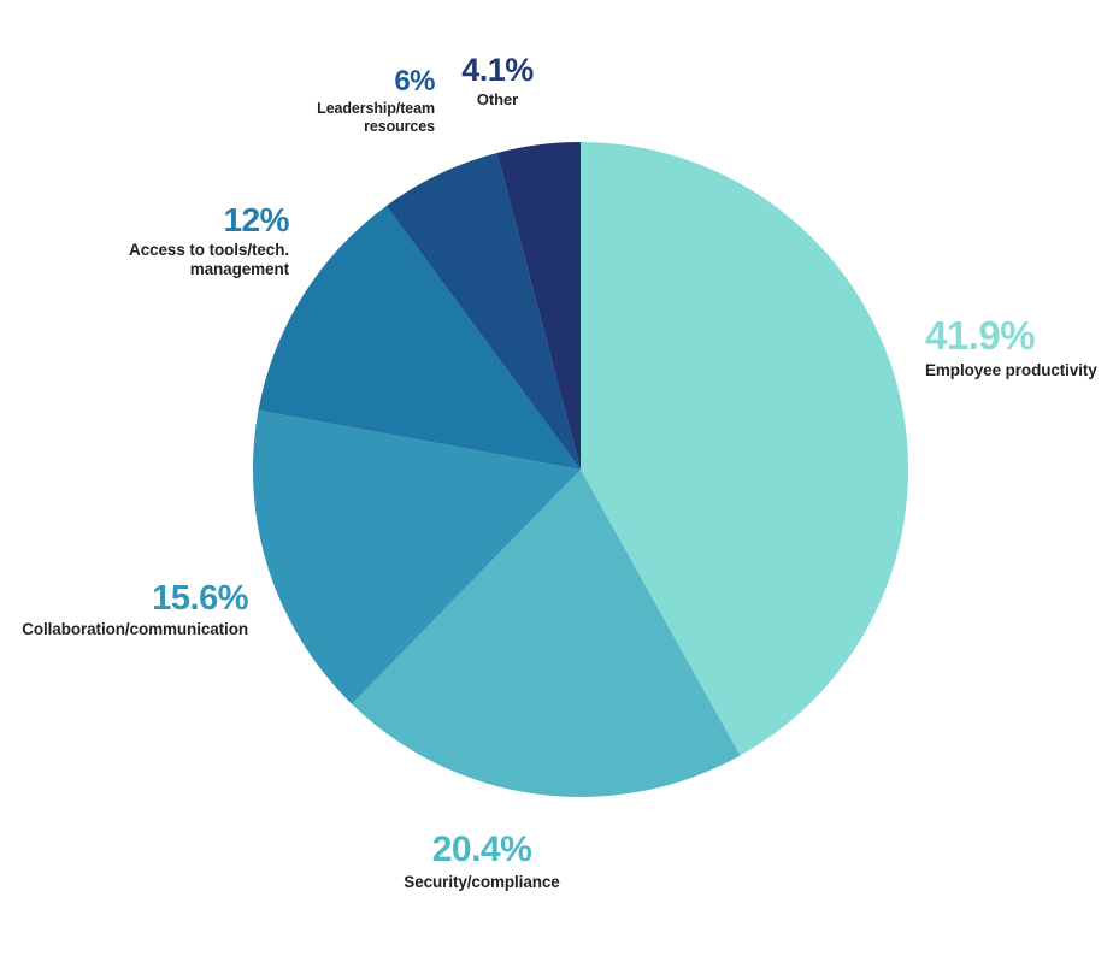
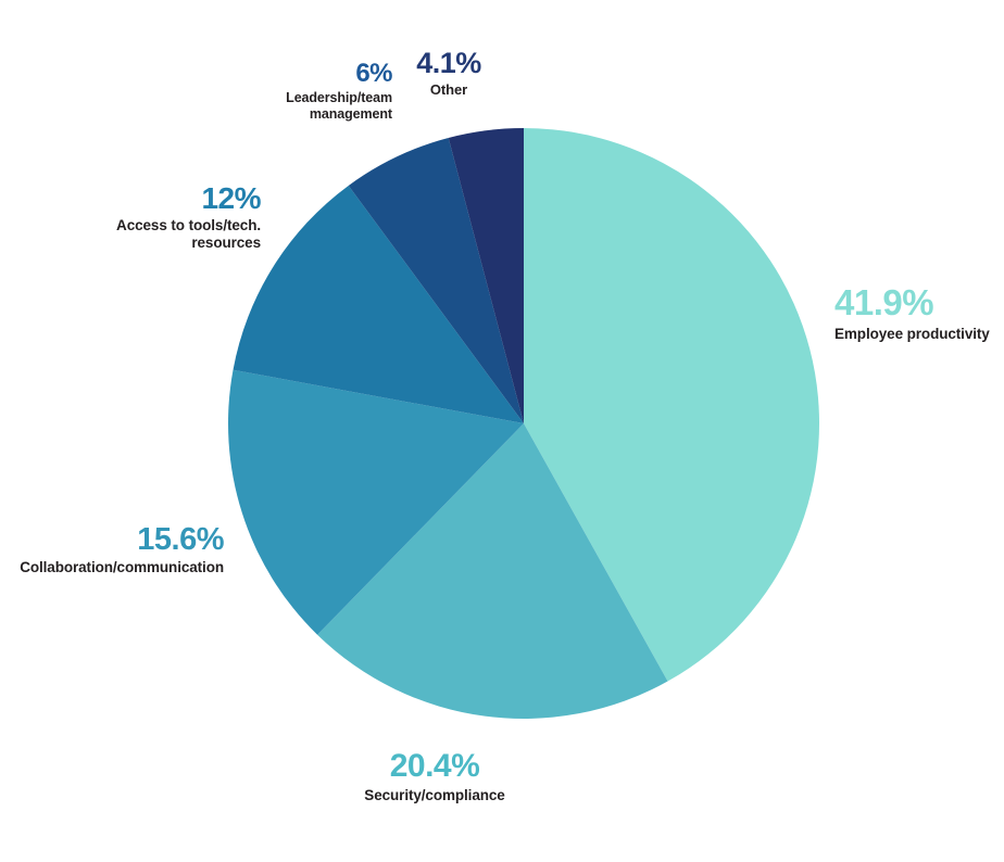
  41.9%
  Employee productivity
  20.4%
  Security/compliance
  15.6%
  Collaboration/communication
  12%
  Access to tools/tech.
- management
+ resources
  6%
  Leadership/team
- resources
+ management
  4.1%
  Other
